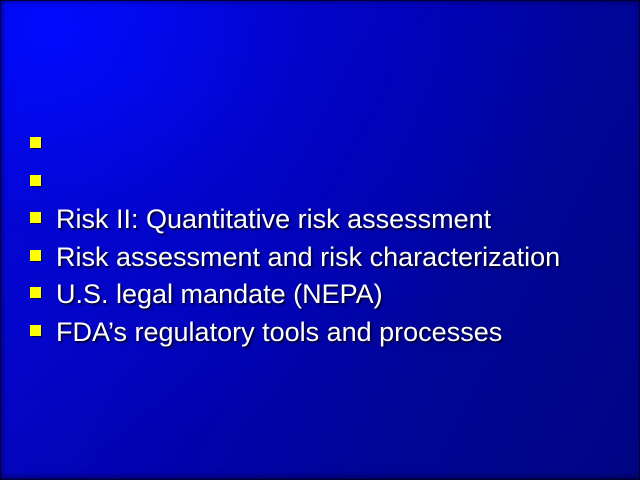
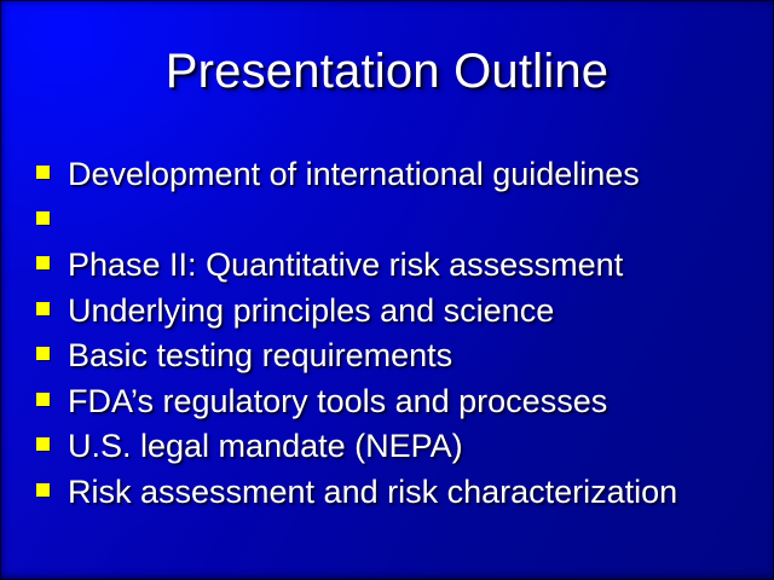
+ Presentation Outline
+ Development of international guidelines
- Risk II: Quantitative risk assessment
+ Phase II: Quantitative risk assessment
+ Underlying principles and science
+ Basic testing requirements
- Risk assessment and risk characterization
+ FDA’s regulatory tools and processes
  U.S. legal mandate (NEPA)
- FDA’s regulatory tools and processes
+ Risk assessment and risk characterization
